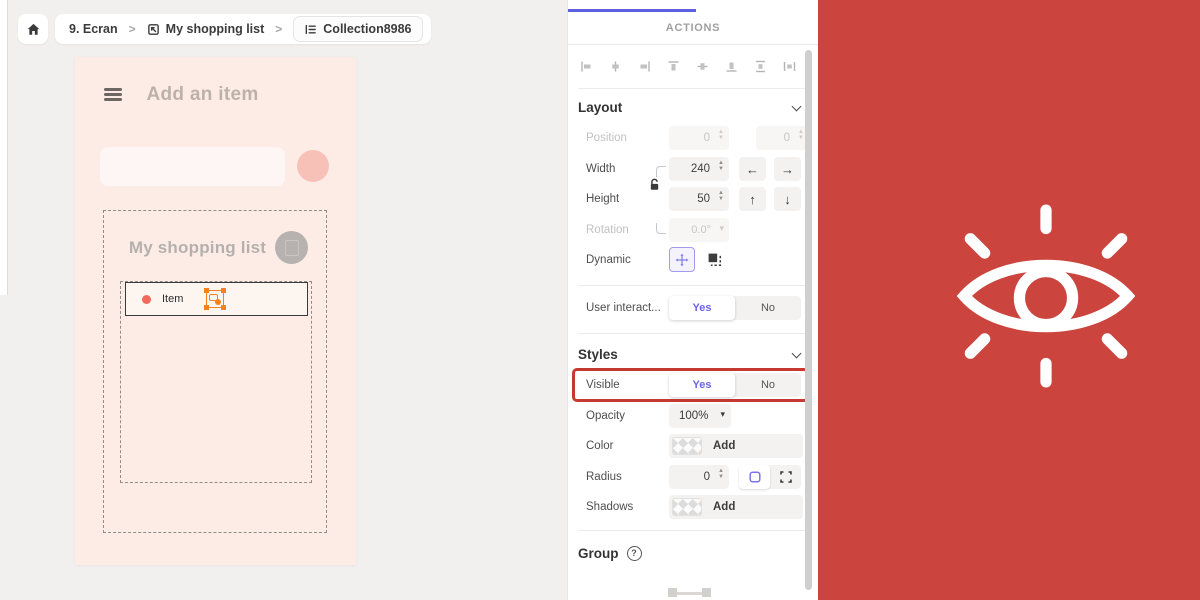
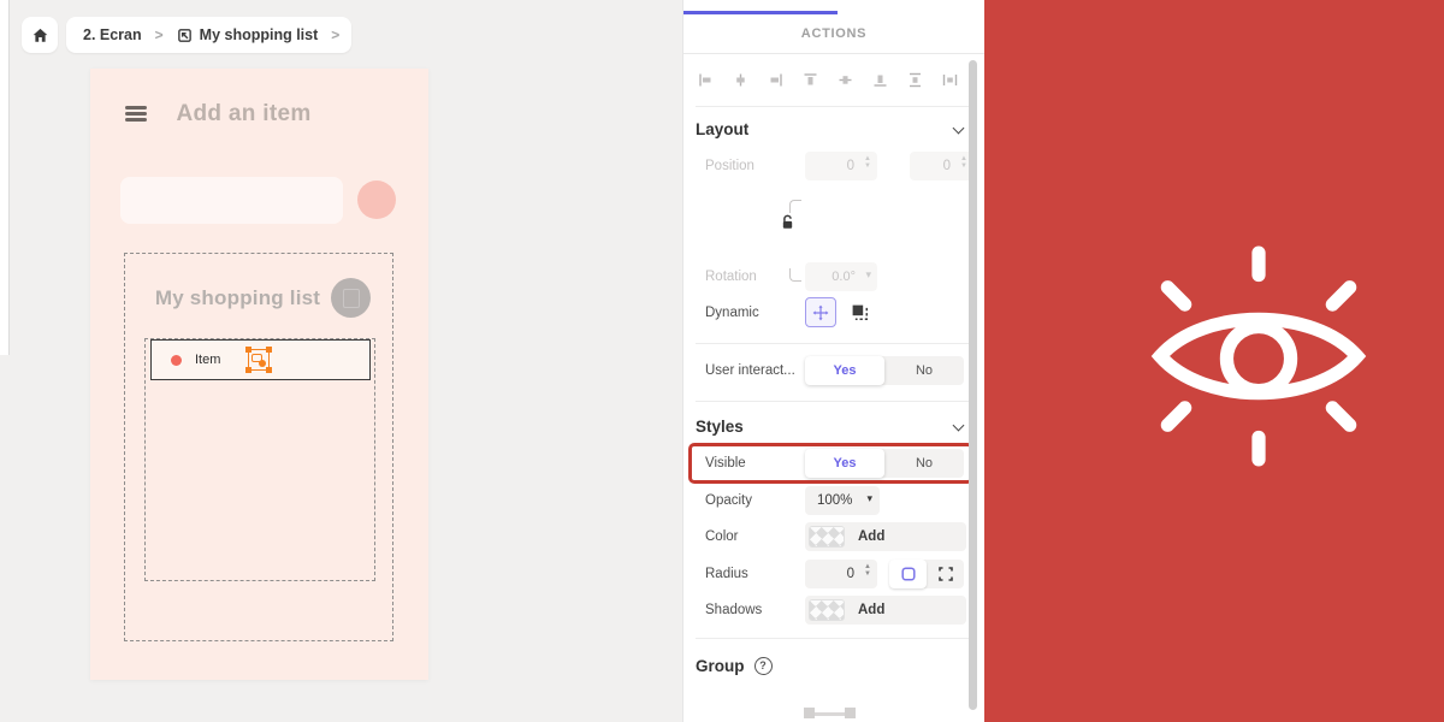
- 9. Ecran
+ 2. Ecran
  >
  My shopping list
  >
- Collection8986
  Add an item
  My shopping list
  Item
  ACTIONS
  Layout
  Position
  0
  0
- Width
- 240
- ←
- →
- Height
- 50
- ↑
- ↓
  Rotation
  0.0°
  ▾
  Dynamic
  User interact...
  Yes
  No
  Styles
  Visible
  Yes
  No
  Opacity
  100%
  ▾
  Color
  Add
  Radius
  0
  Shadows
  Add
  Group
  ?
